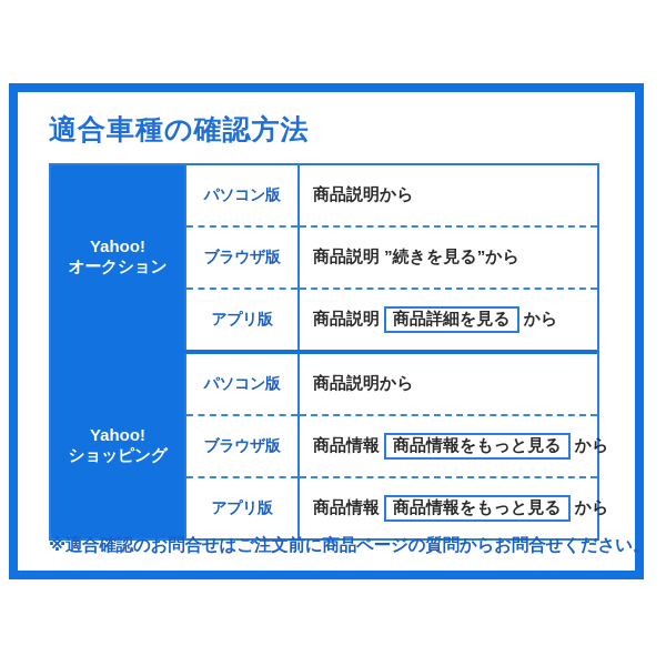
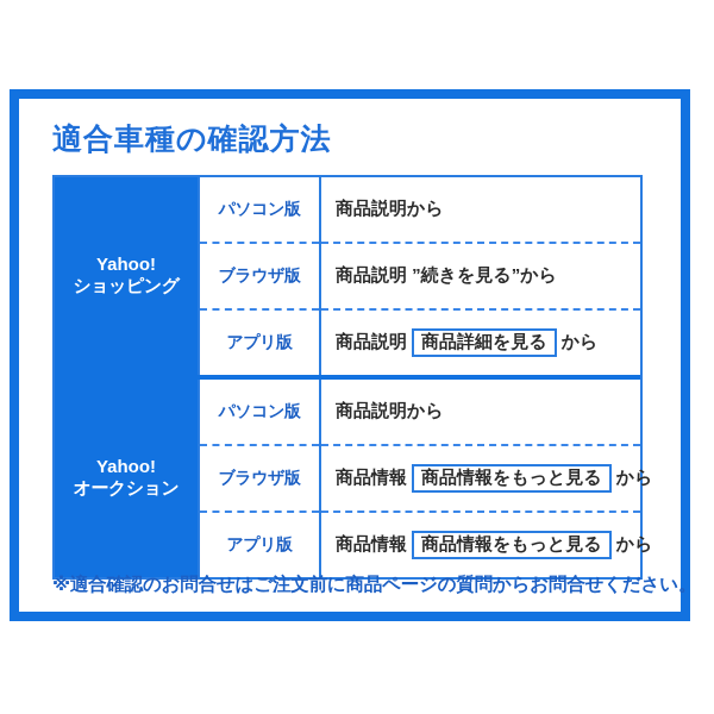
  適合車種の確認方法
- Yahoo! オークション	パソコン版	商品説明から
+ Yahoo! ショッピング	パソコン版	商品説明から
  ブラウザ版	商品説明 ”続きを見る”から
  アプリ版	商品説明 商品詳細を見る から
- Yahoo! ショッピング	パソコン版	商品説明から
+ Yahoo! オークション	パソコン版	商品説明から
  ブラウザ版	商品情報 商品情報をもっと見る から
  アプリ版	商品情報 商品情報をもっと見る から
  ※適合確認のお問合せはご注文前に商品ページの質問からお問合せください。
